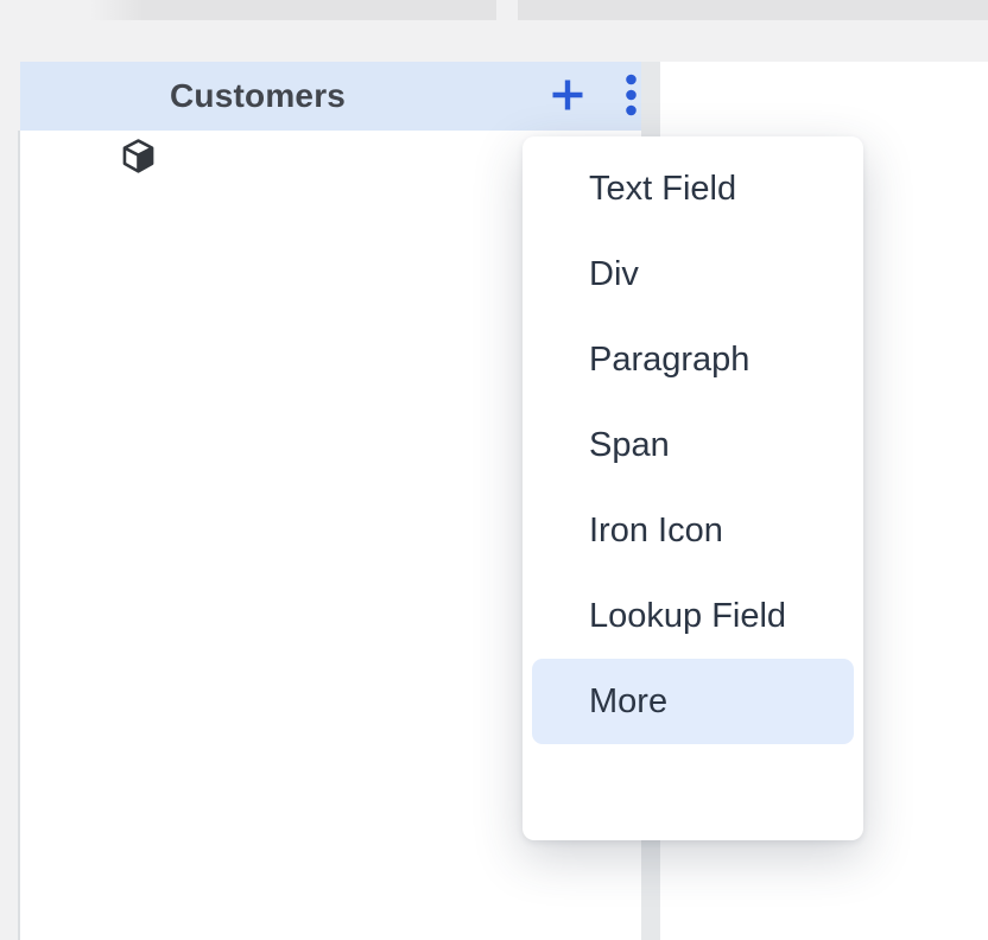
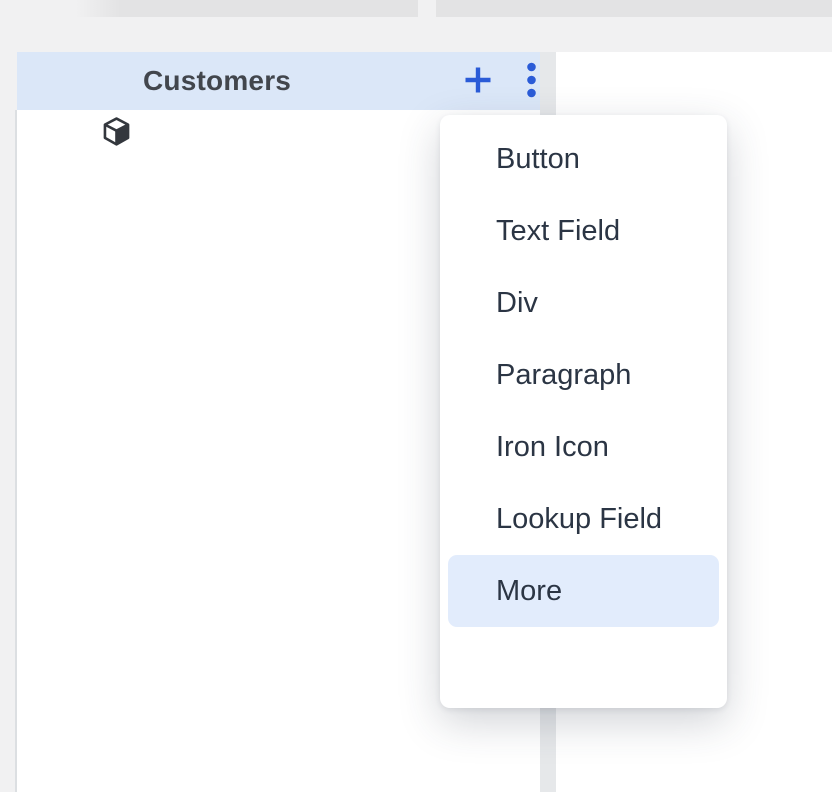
  Customers
+ Button
  Text Field
  Div
  Paragraph
- Span
  Iron Icon
  Lookup Field
  More
